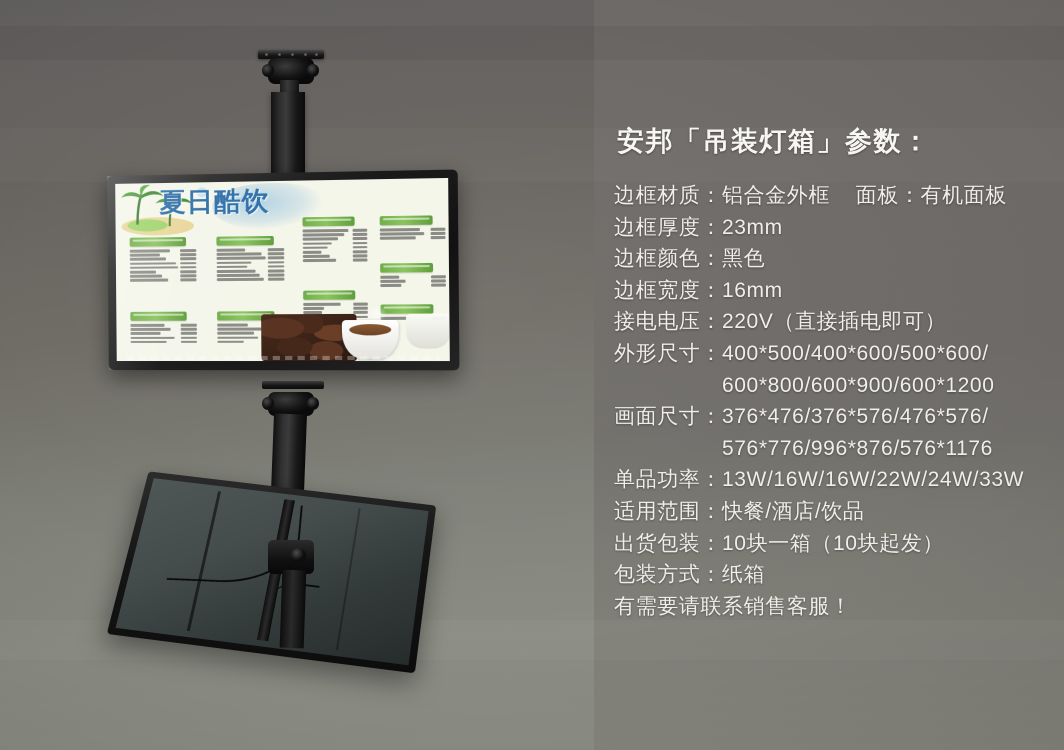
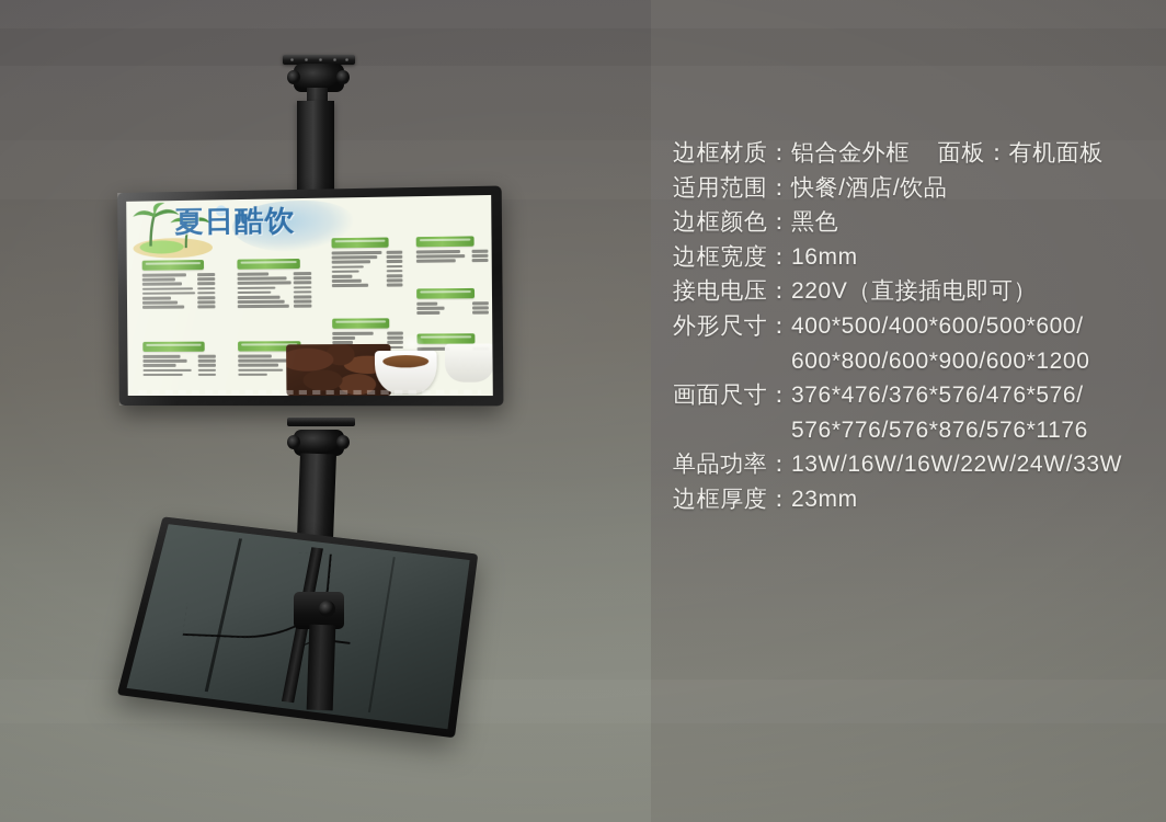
- 安邦「吊装灯箱」参数：
  边框材质：铝合金外框 面板：有机面板
- 边框厚度：23mm
+ 适用范围：快餐/酒店/饮品
  边框颜色：黑色
  边框宽度：16mm
  接电电压：220V（直接插电即可）
  外形尺寸：400*500/400*600/500*600/
  600*800/600*900/600*1200
  画面尺寸：376*476/376*576/476*576/
- 576*776/996*876/576*1176
+ 576*776/576*876/576*1176
  单品功率：13W/16W/16W/22W/24W/33W
- 适用范围：快餐/酒店/饮品
+ 边框厚度：23mm
- 出货包装：10块一箱（10块起发）
- 包装方式：纸箱
- 有需要请联系销售客服！
